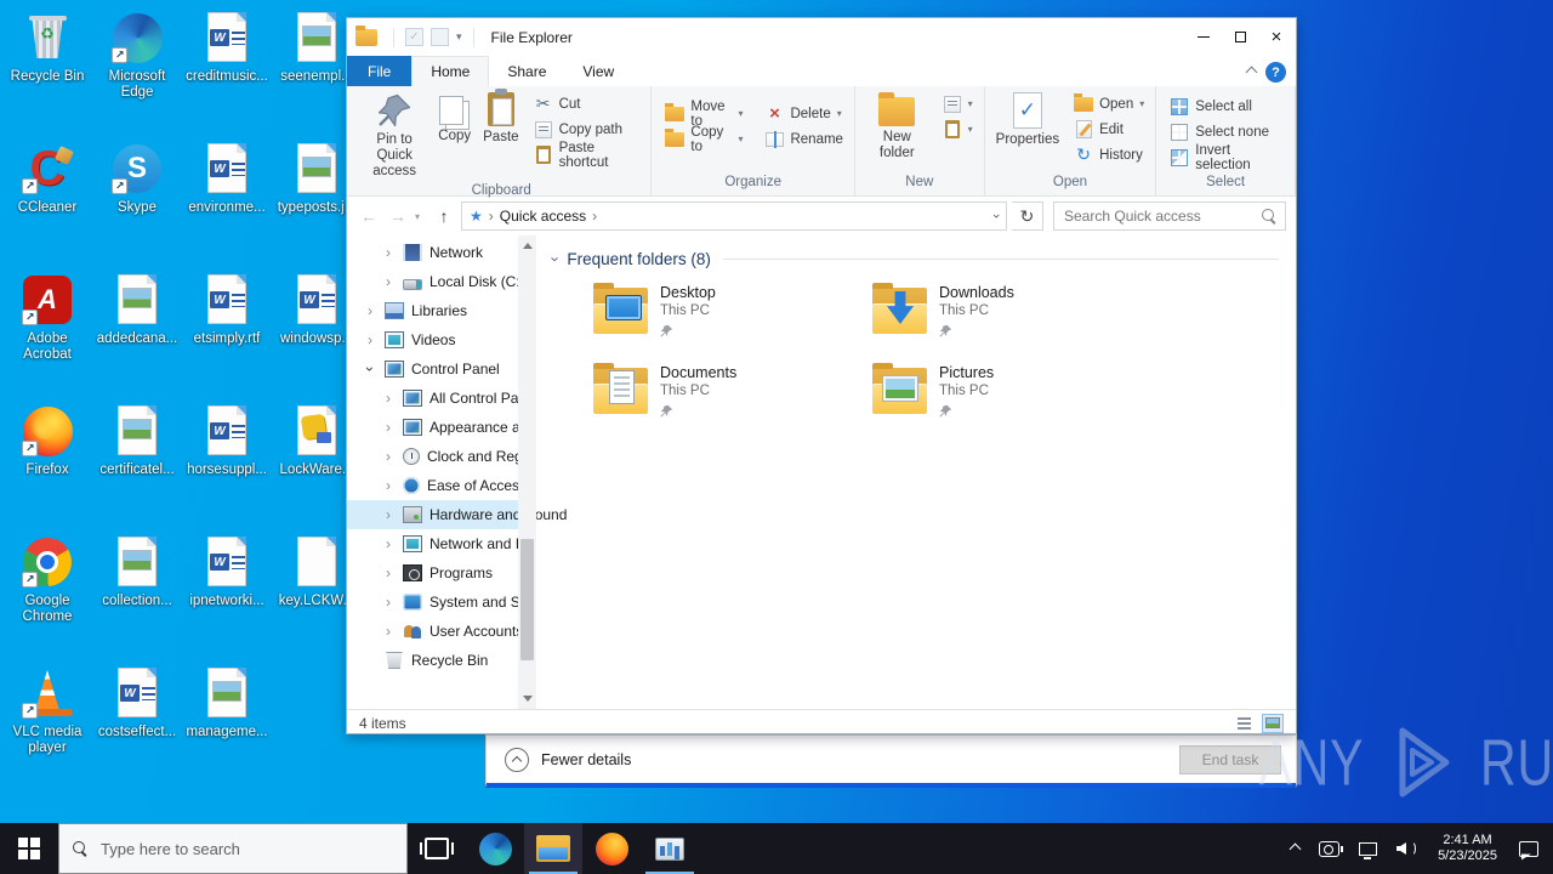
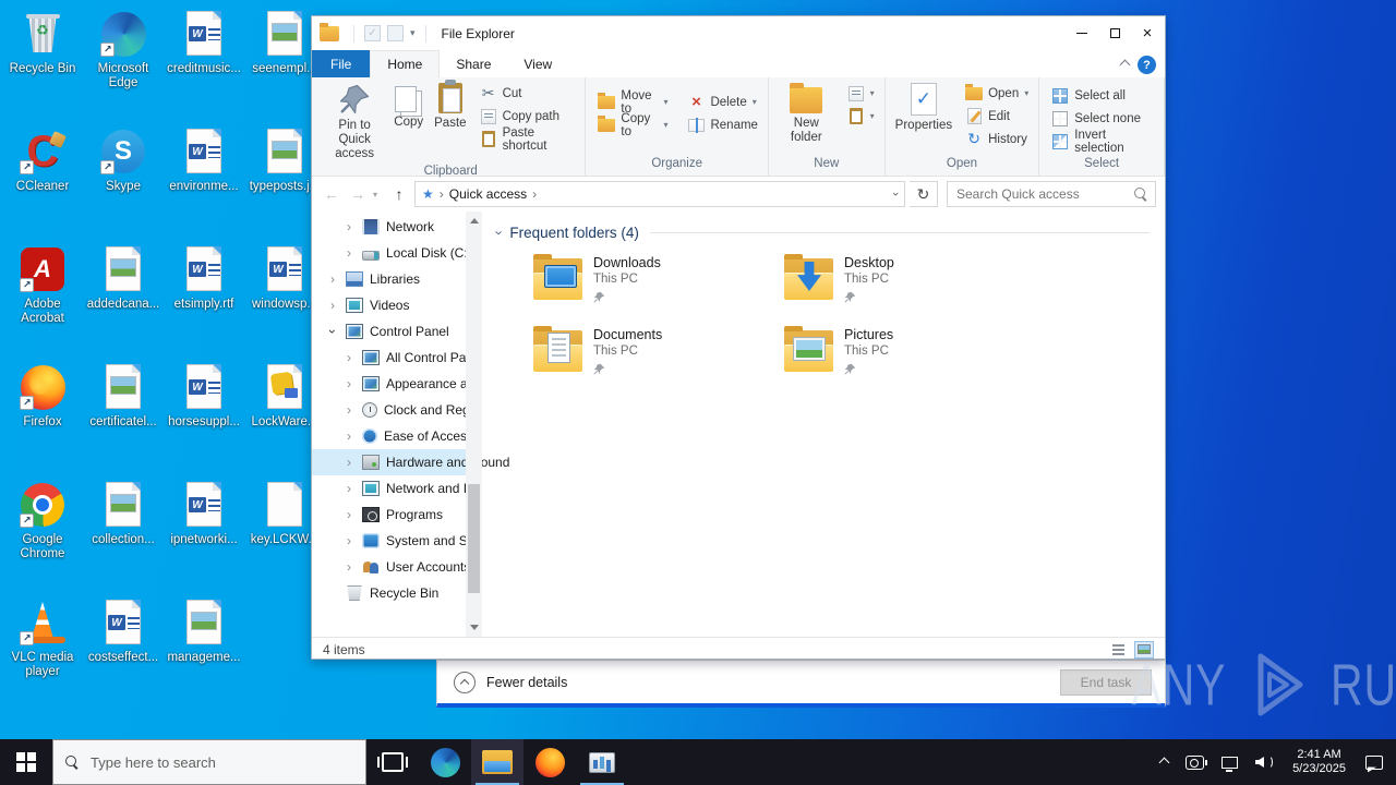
  ♻
  Recycle Bin
  C
  CCleaner
  A
  Adobe Acrobat
  Firefox
  Google Chrome
  VLC media player
  Microsoft Edge
  S
  Skype
  addedcana...
  certificatel...
  collection...
  W
  costseffect...
  W
  creditmusic...
  W
  environme...
  W
  etsimply.rtf
  W
  horsesuppl...
  W
  ipnetworki...
  manageme...
  seenempl.
  typeposts.j
  W
  windowsp.
  LockWare.
  key.LCKW
  ✓
  ▾
  File Explorer
  ×
  File
  Home
  Share
  View
  ?
  Pin to Quick access
  Copy
  Paste
  ✂
  Cut
  Copy path
  Paste shortcut
  Clipboard
  Move to
  ▾
  Copy to
  ▾
  ×
  Delete
  ▾
  Rename
  Organize
  New folder
  ▾
  ▾
  New
  ✓
  Properties
  Open
  ▾
  Edit
  ↻
  History
  Open
  Select all
  Select none
  Invert selection
  Select
  ←
  →
  ▾
  ↑
  ★
  ›
  Quick access
  ›
  ↻
  Search Quick access
  Network
  Local Disk (C
  Libraries
  Videos
  Control Panel
  All Control Pa
  Appearance a
  Clock and Re
  Ease of Acces
  Hardware anound
  Network and
  Programs
  System and S
  User Account
  Recycle Bin
- Frequent folders (8)
+ Frequent folders (4)
- Desktop
+ Downloads
  This PC
- Downloads
+ Desktop
  This PC
  Documents
  This PC
  Pictures
  This PC
  4 items
  Fewer details
  End task
  ANY
  Type here to search
  2:41 AM
  5/23/2025
